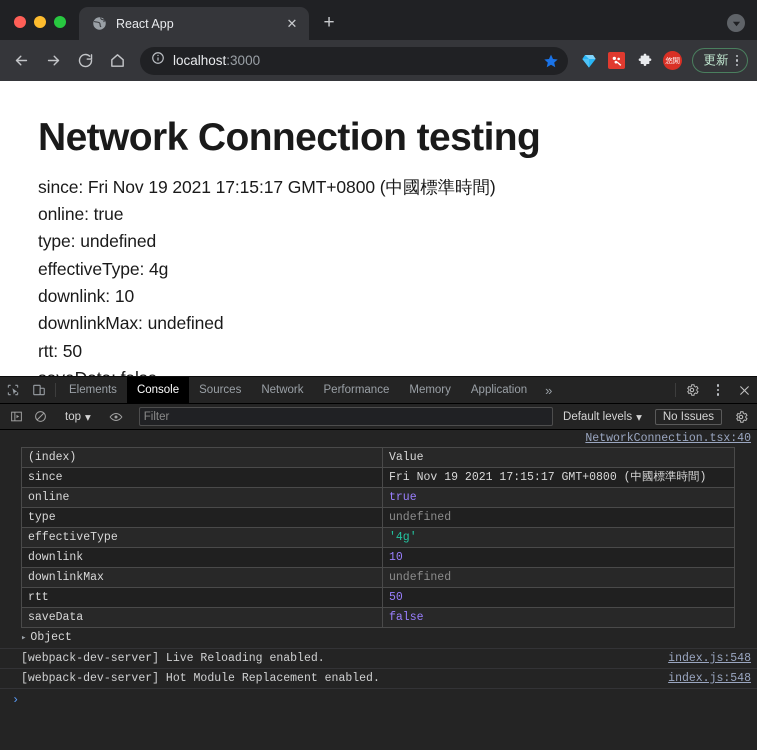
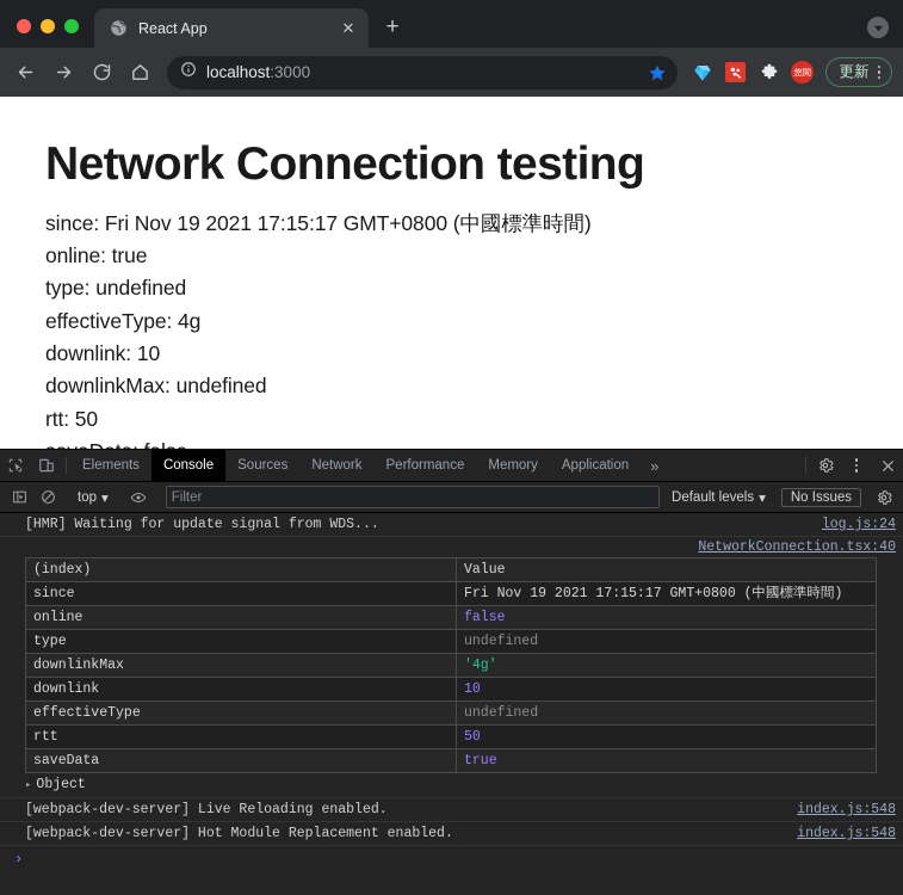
  React App
  ✕
  +
  localhost:3000
  悠閒
  更新
  Network Connection testing
  since: Fri Nov 19 2021 17:15:17 GMT+0800 (中國標準時間)
  online: true
  type: undefined
  effectiveType: 4g
  downlink: 10
  downlinkMax: undefined
  rtt: 50
  Elements
  Console
  Sources
  Network
  Performance
  Memory
  Application
  »
  top
  ▾
  Filter
  Default levels
  ▾
  No Issues
+ [HMR] Waiting for update signal from WDS...
+ log.js:24
  NetworkConnection.tsx:40
  (index)	Value
  since	Fri Nov 19 2021 17:15:17 GMT+0800 (中國標準時間)
- online	true
+ online	false
  type	undefined
- effectiveType	'4g'
+ downlinkMax	'4g'
  downlink	10
- downlinkMax	undefined
+ effectiveType	undefined
  rtt	50
- saveData	false
+ saveData	true
  ▸
  Object
  [webpack-dev-server] Live Reloading enabled.
  index.js:548
  [webpack-dev-server] Hot Module Replacement enabled.
  index.js:548
  ›
